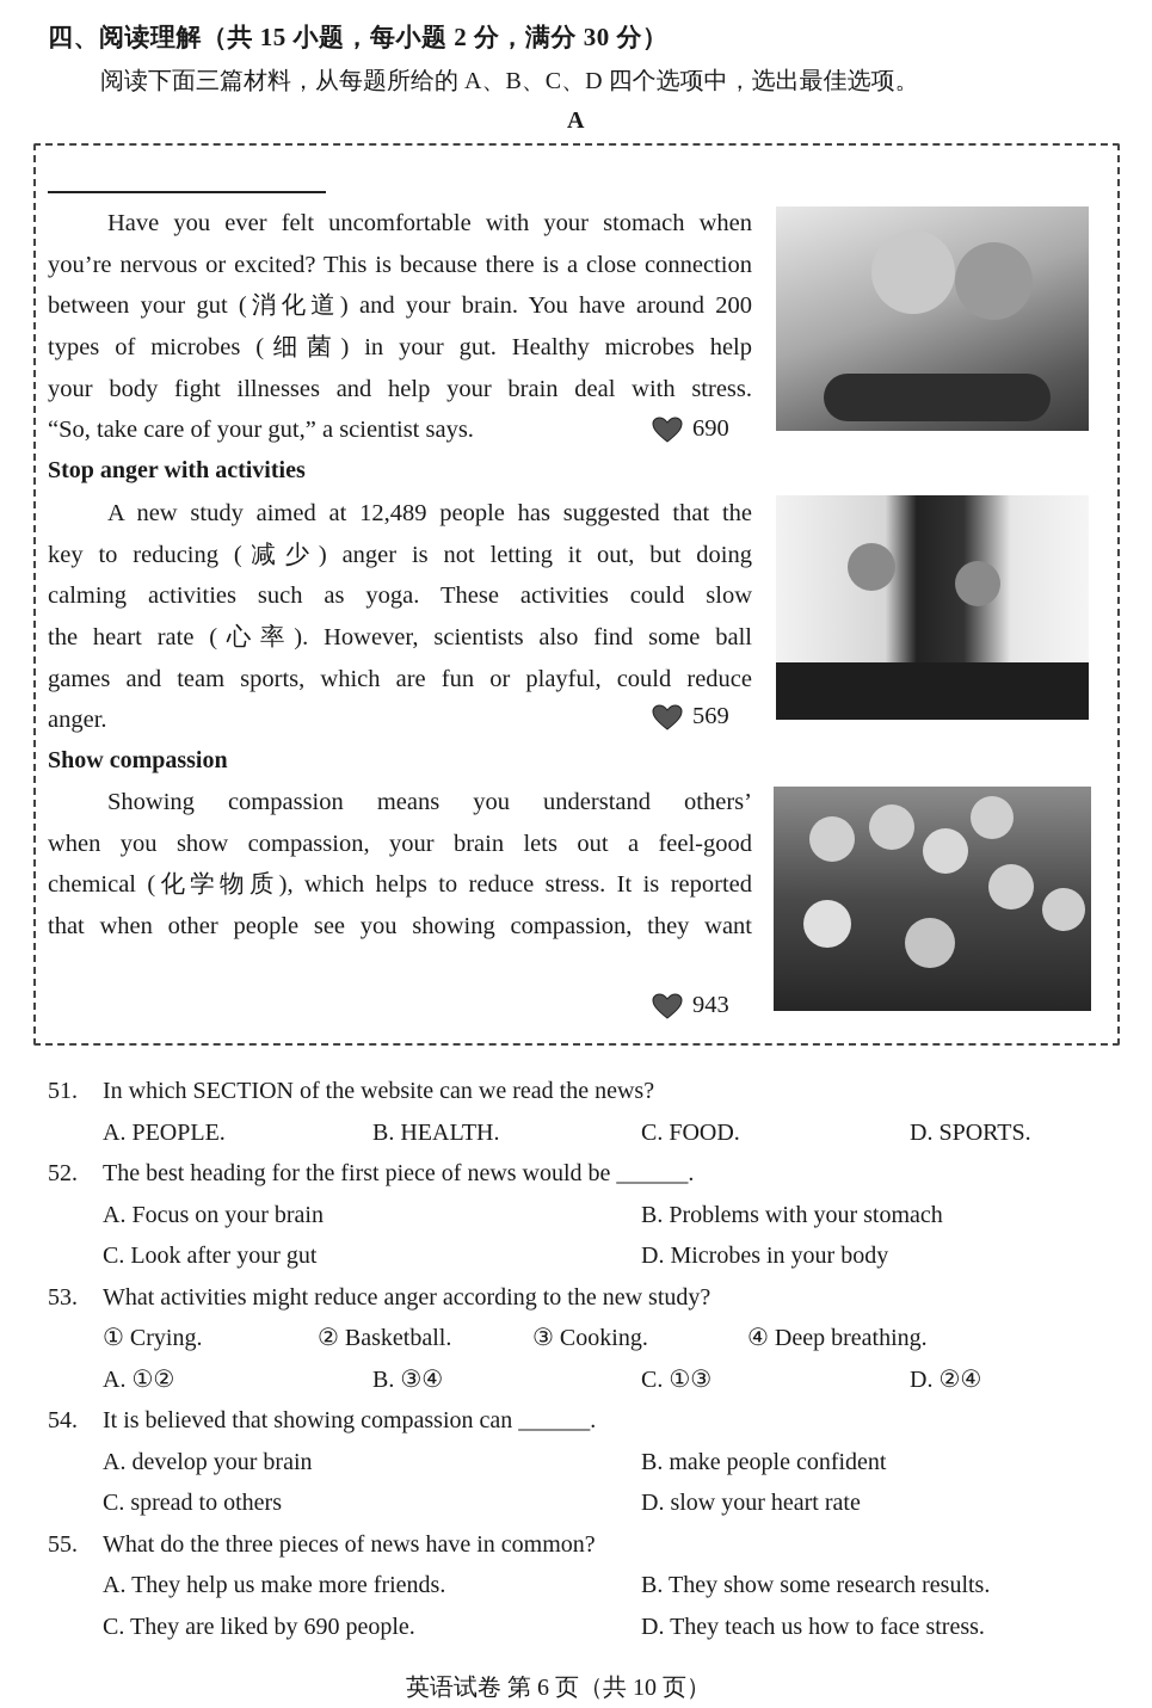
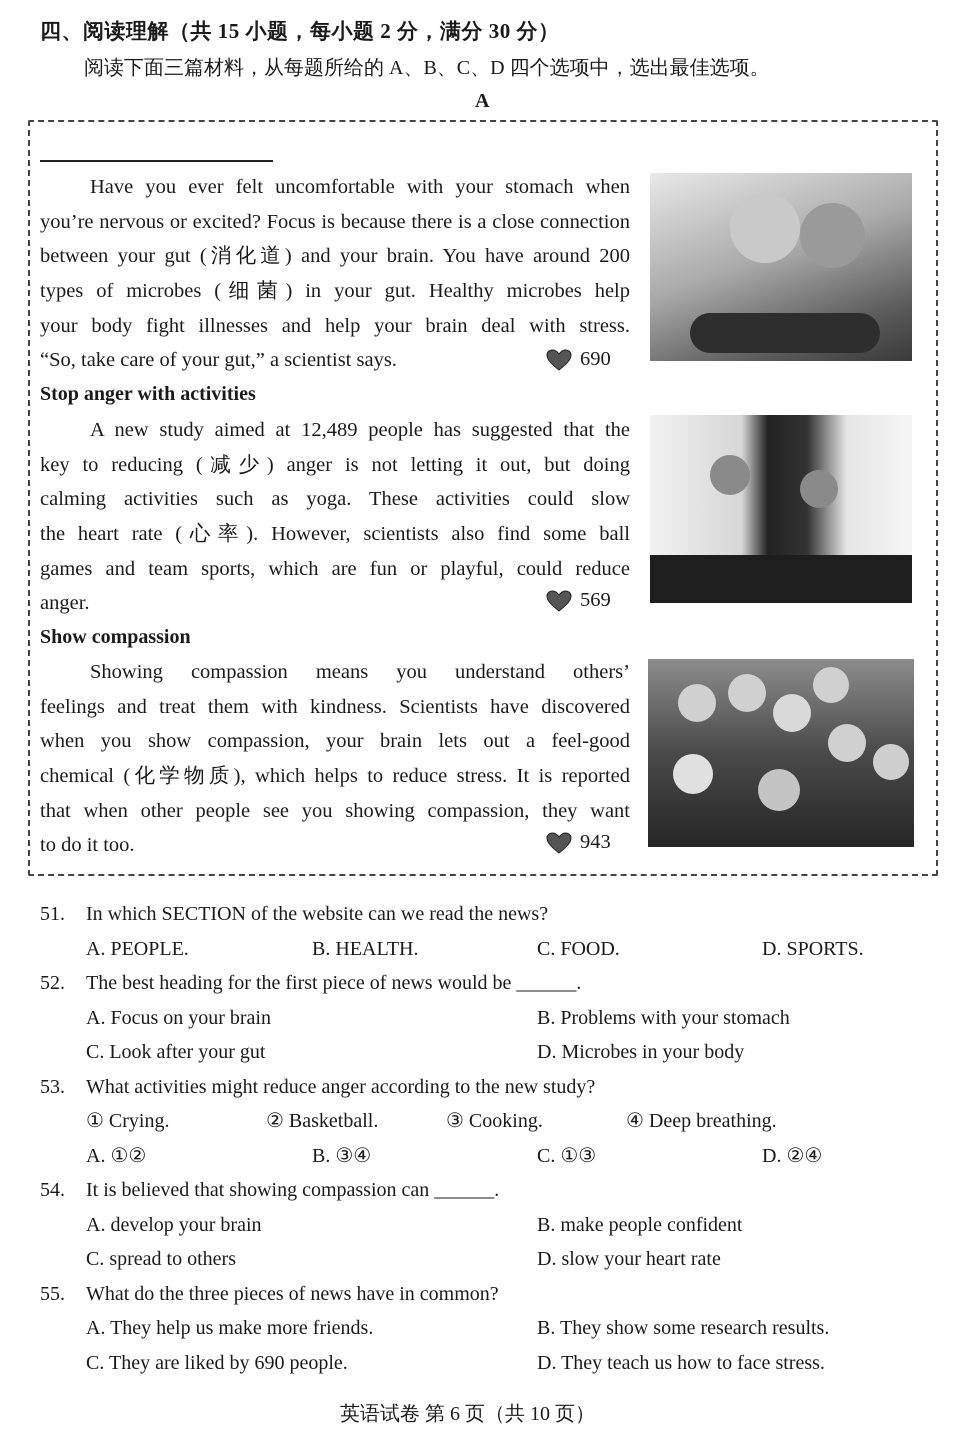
  四、阅读理解（共 15 小题，每小题 2 分，满分 30 分）
  阅读下面三篇材料，从每题所给的 A、B、C、D 四个选项中，选出最佳选项。
  A
  Have you ever felt uncomfortable with your stomach when
- you’re nervous or excited? This is because there is a close connection
+ you’re nervous or excited? Focus is because there is a close connection
  between your gut (消化道) and your brain. You have around 200
  types of microbes (细菌) in your gut. Healthy microbes help
  your body fight illnesses and help your brain deal with stress.
  “So, take care of your gut,” a scientist says.
  690
  Stop anger with activities
  A new study aimed at 12,489 people has suggested that the
  key to reducing (减少) anger is not letting it out, but doing
  calming activities such as yoga. These activities could slow
  the heart rate (心率). However, scientists also find some ball
  games and team sports, which are fun or playful, could reduce
  anger.
  569
  Show compassion
  Showing compassion means you understand others’
+ feelings and treat them with kindness. Scientists have discovered
  when you show compassion, your brain lets out a feel-good
  chemical (化学物质), which helps to reduce stress. It is reported
  that when other people see you showing compassion, they want
+ to do it too.
  943
  51.
  In which SECTION of the website can we read the news?
  A. PEOPLE.
  B. HEALTH.
  C. FOOD.
  D. SPORTS.
  52.
  The best heading for the first piece of news would be ______.
  A. Focus on your brain
  B. Problems with your stomach
  C. Look after your gut
  D. Microbes in your body
  53.
  What activities might reduce anger according to the new study?
  ① Crying.
  ② Basketball.
  ③ Cooking.
  ④ Deep breathing.
  A. ①②
  B. ③④
  C. ①③
  D. ②④
  54.
  It is believed that showing compassion can ______.
  A. develop your brain
  B. make people confident
  C. spread to others
  D. slow your heart rate
  55.
  What do the three pieces of news have in common?
  A. They help us make more friends.
  B. They show some research results.
  C. They are liked by 690 people.
  D. They teach us how to face stress.
  英语试卷 第 6 页（共 10 页）
